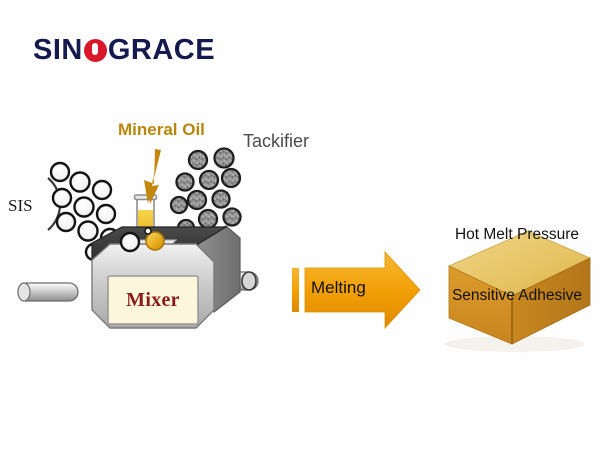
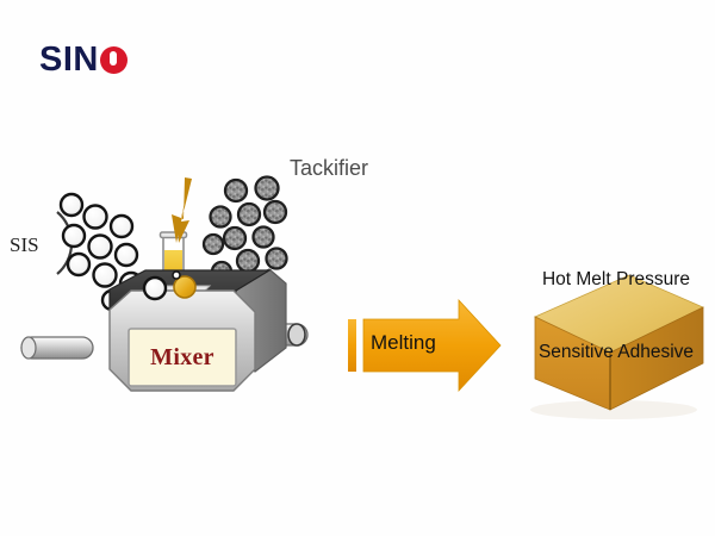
  SIN
- GRACE
- Mineral Oil
  Tackifier
  SIS
  Melting
  Hot Melt Pressure
  Sensitive Adhesive
  Mixer
